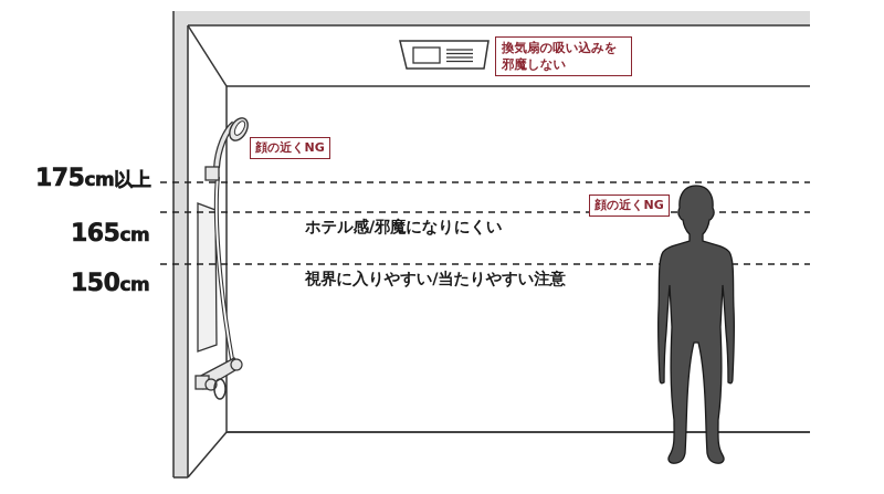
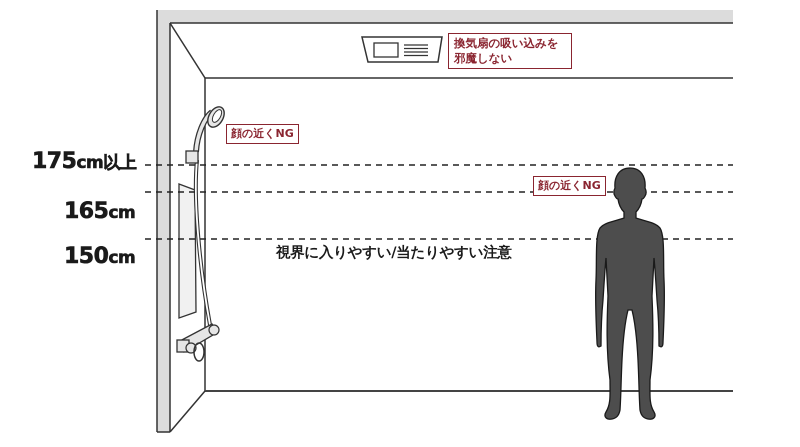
  175cm以上
  165cm
  150cm
- ホテル感/邪魔になりにくい
  視界に入りやすい/当たりやすい注意
  換気扇の吸い込みを邪魔しない
  顔の近くNG
  顔の近くNG
